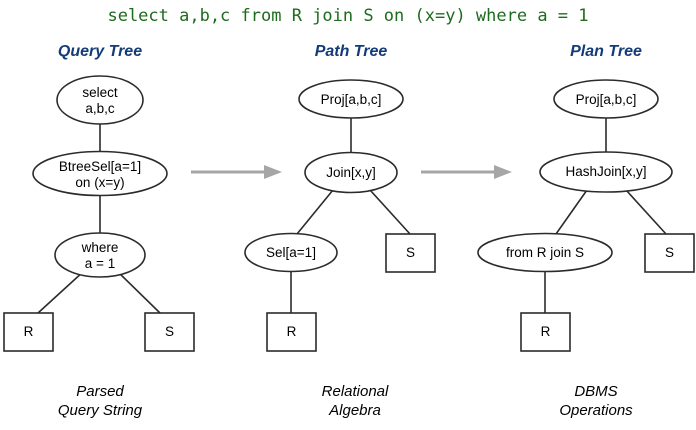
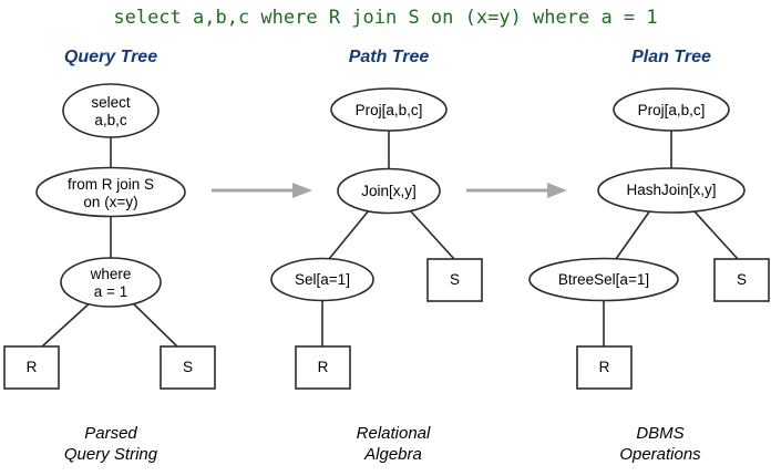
- select a,b,c from R join S on (x=y) where a = 1
+ select a,b,c where R join S on (x=y) where a = 1
  Query Tree
  Path Tree
  Plan Tree
  select
  a,b,c
- BtreeSel[a=1]
+ from R join S
  on (x=y)
  where
  a = 1
  R
  S
  Proj[a,b,c]
  Join[x,y]
  Sel[a=1]
  R
  S
  Proj[a,b,c]
  HashJoin[x,y]
- from R join S
+ BtreeSel[a=1]
  R
  S
  Parsed
  Query String
  Relational
  Algebra
  DBMS
  Operations
